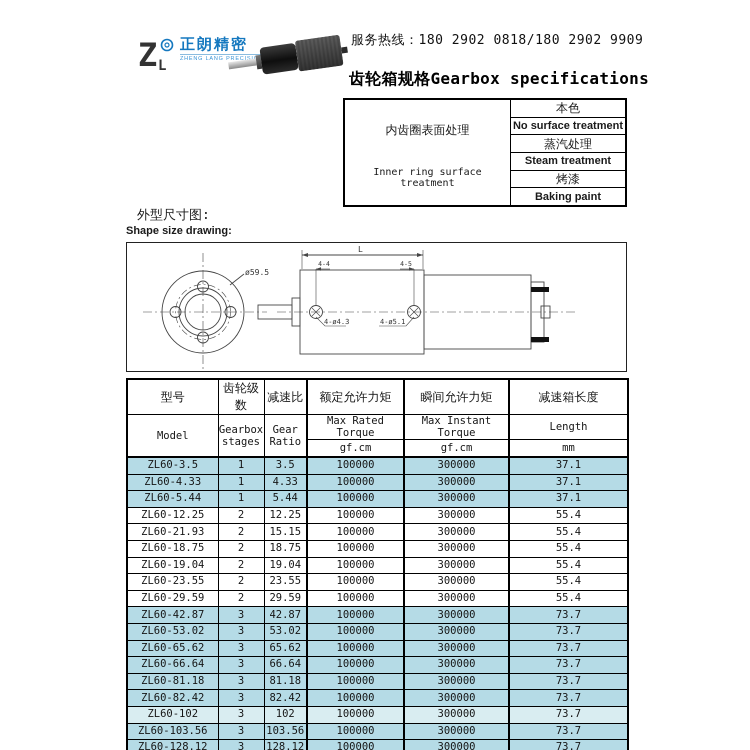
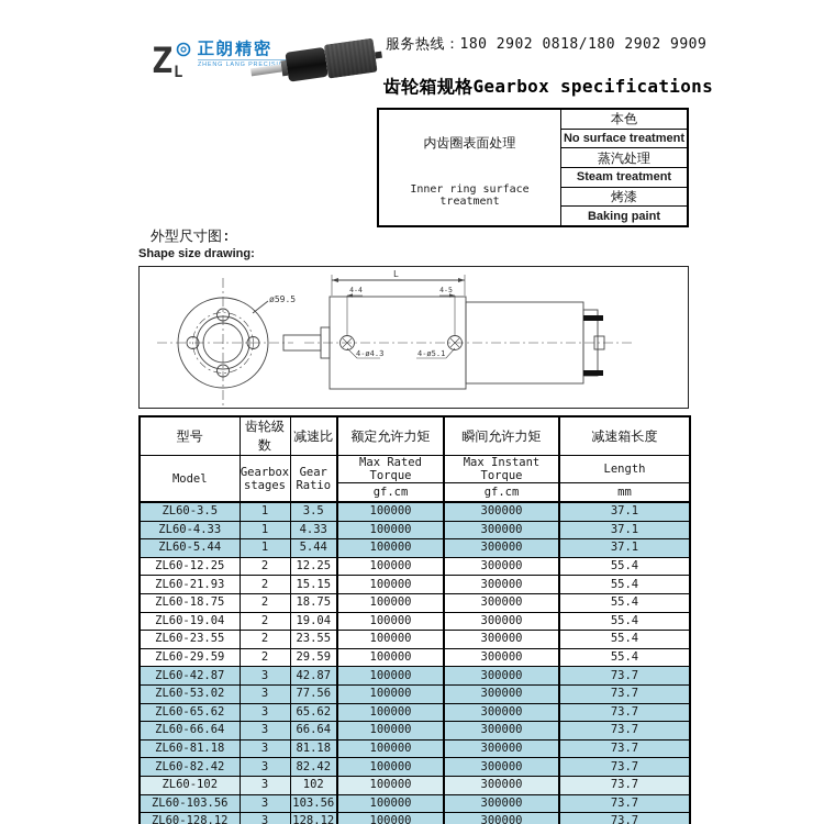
  Z
  L
  正朗精密
  服务热线：180 2902 0818/180 2902 9909
  齿轮箱规格Gearbox specifications
  内齿圈表面处理 Inner ring surface treatment	本色
  No surface treatment
  蒸汽处理
  Steam treatment
  烤漆
  Baking paint
  外型尺寸图:
  Shape size drawing:
  ø59.5
  L
  4-4
  4-5
  4-ø4.3
  4-ø5.1
  型号	齿轮级数	减速比	额定允许力矩	瞬间允许力矩	减速箱长度
  Model	Gearbox stages	Gear Ratio	Max Rated Torque	Max Instant Torque	Length
  gf.cm	gf.cm	mm
  ZL60-3.5	1	3.5	100000	300000	37.1
  ZL60-4.33	1	4.33	100000	300000	37.1
  ZL60-5.44	1	5.44	100000	300000	37.1
  ZL60-12.25	2	12.25	100000	300000	55.4
  ZL60-21.93	2	15.15	100000	300000	55.4
  ZL60-18.75	2	18.75	100000	300000	55.4
  ZL60-19.04	2	19.04	100000	300000	55.4
  ZL60-23.55	2	23.55	100000	300000	55.4
  ZL60-29.59	2	29.59	100000	300000	55.4
  ZL60-42.87	3	42.87	100000	300000	73.7
- ZL60-53.02	3	53.02	100000	300000	73.7
+ ZL60-53.02	3	77.56	100000	300000	73.7
  ZL60-65.62	3	65.62	100000	300000	73.7
  ZL60-66.64	3	66.64	100000	300000	73.7
  ZL60-81.18	3	81.18	100000	300000	73.7
  ZL60-82.42	3	82.42	100000	300000	73.7
  ZL60-102	3	102	100000	300000	73.7
  ZL60-103.56	3	103.56	100000	300000	73.7
  ZL60-128.12	3	128.12	100000	300000	73.7
